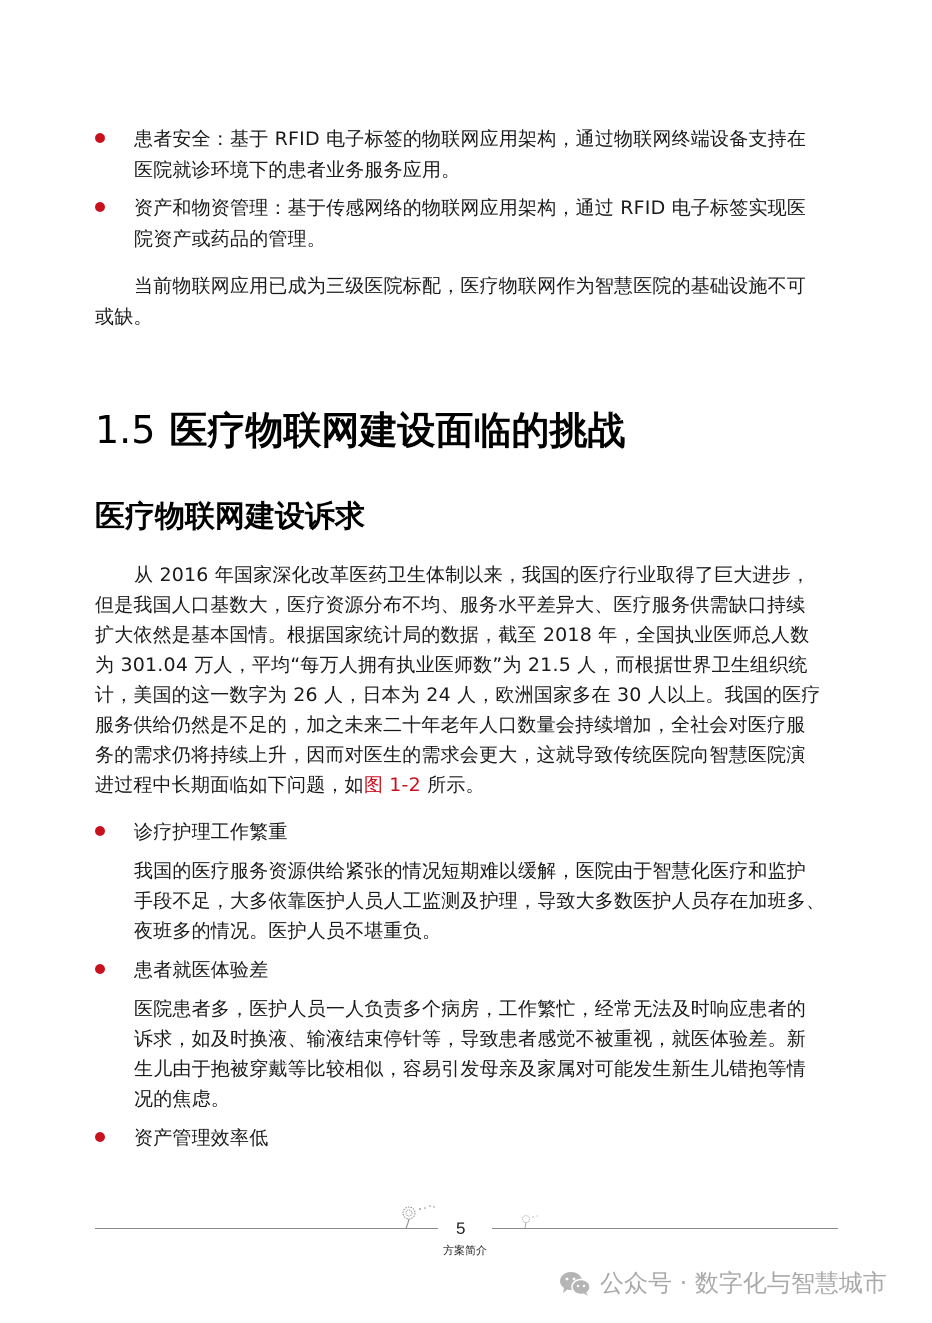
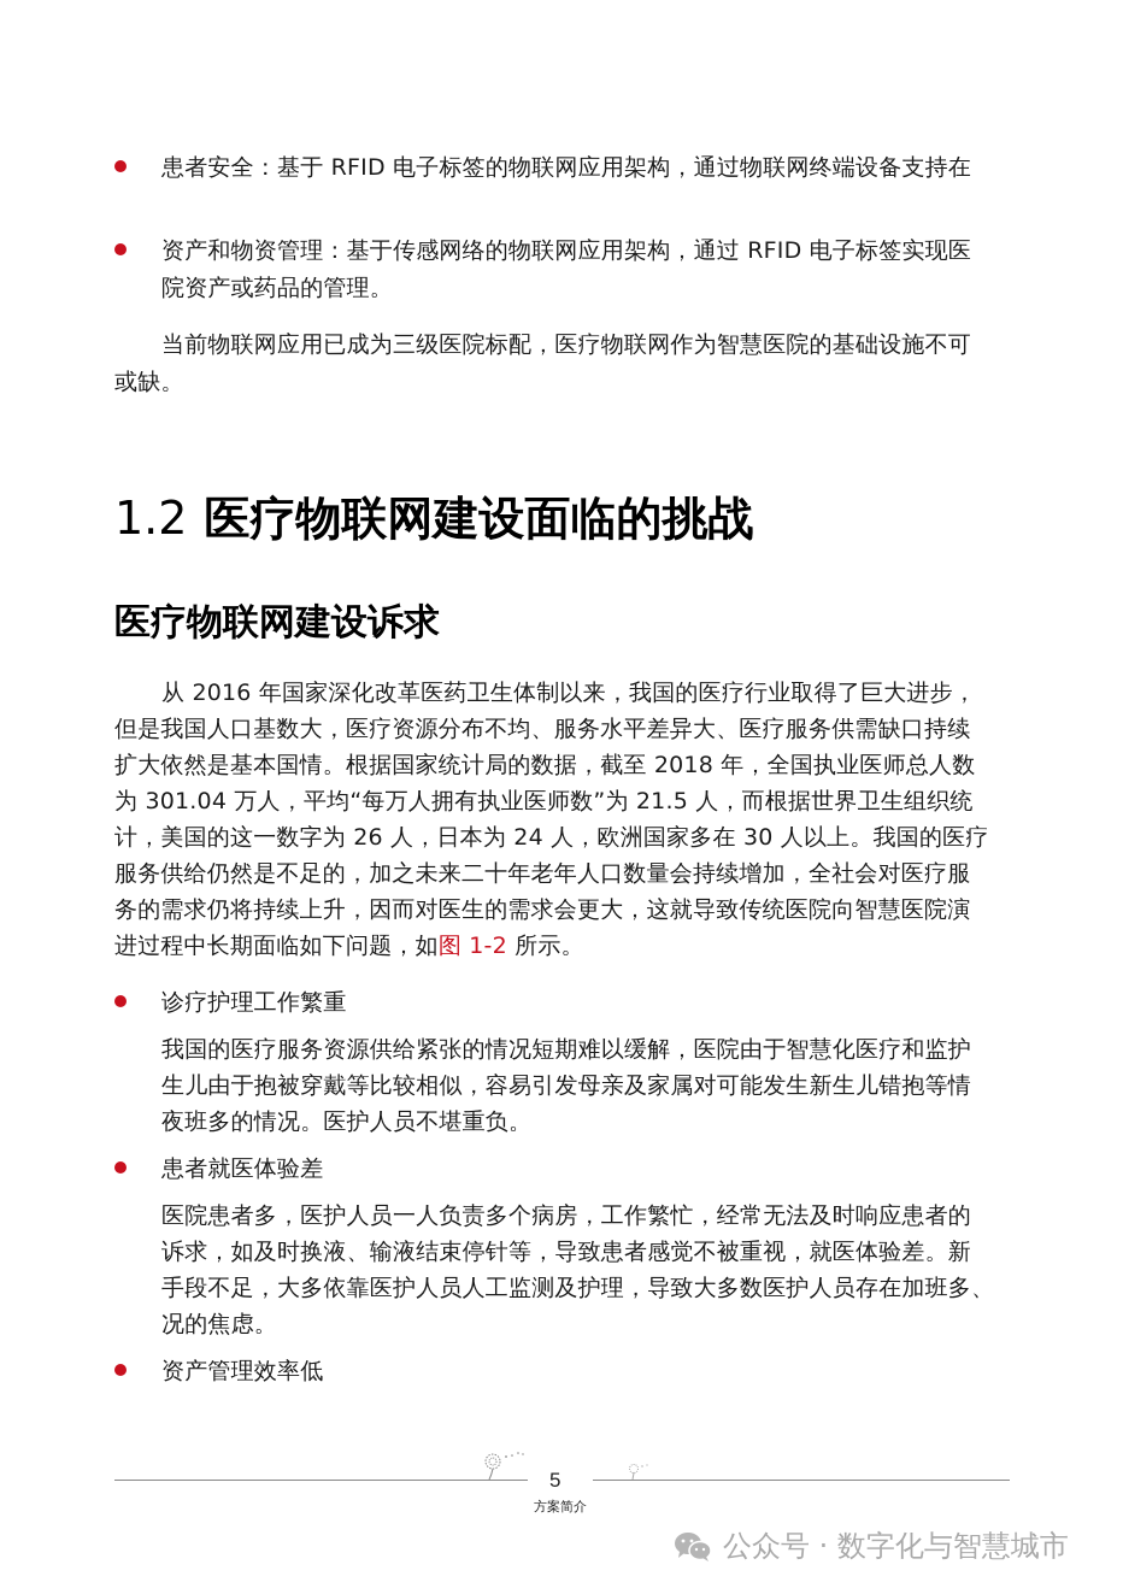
  患者安全：基于 RFID 电子标签的物联网应用架构，通过物联网终端设备支持在
- 医院就诊环境下的患者业务服务应用。
  资产和物资管理：基于传感网络的物联网应用架构，通过 RFID 电子标签实现医
  院资产或药品的管理。
  当前物联网应用已成为三级医院标配，医疗物联网作为智慧医院的基础设施不可
  或缺。
- 1.5 医疗物联网建设面临的挑战
+ 1.2 医疗物联网建设面临的挑战
  医疗物联网建设诉求
  从 2016 年国家深化改革医药卫生体制以来，我国的医疗行业取得了巨大进步，
  但是我国人口基数大，医疗资源分布不均、服务水平差异大、医疗服务供需缺口持续
  扩大依然是基本国情。根据国家统计局的数据，截至 2018 年，全国执业医师总人数
  为 301.04 万人，平均“每万人拥有执业医师数”为 21.5 人，而根据世界卫生组织统
  计，美国的这一数字为 26 人，日本为 24 人，欧洲国家多在 30 人以上。我国的医疗
  服务供给仍然是不足的，加之未来二十年老年人口数量会持续增加，全社会对医疗服
  务的需求仍将持续上升，因而对医生的需求会更大，这就导致传统医院向智慧医院演
  进过程中长期面临如下问题，如图 1-2 所示。
  诊疗护理工作繁重
  我国的医疗服务资源供给紧张的情况短期难以缓解，医院由于智慧化医疗和监护
- 手段不足，大多依靠医护人员人工监测及护理，导致大多数医护人员存在加班多、
+ 生儿由于抱被穿戴等比较相似，容易引发母亲及家属对可能发生新生儿错抱等情
  夜班多的情况。医护人员不堪重负。
  患者就医体验差
  医院患者多，医护人员一人负责多个病房，工作繁忙，经常无法及时响应患者的
  诉求，如及时换液、输液结束停针等，导致患者感觉不被重视，就医体验差。新
- 生儿由于抱被穿戴等比较相似，容易引发母亲及家属对可能发生新生儿错抱等情
+ 手段不足，大多依靠医护人员人工监测及护理，导致大多数医护人员存在加班多、
  况的焦虑。
  资产管理效率低
  5
  方案简介
  公众号 · 数字化与智慧城市
